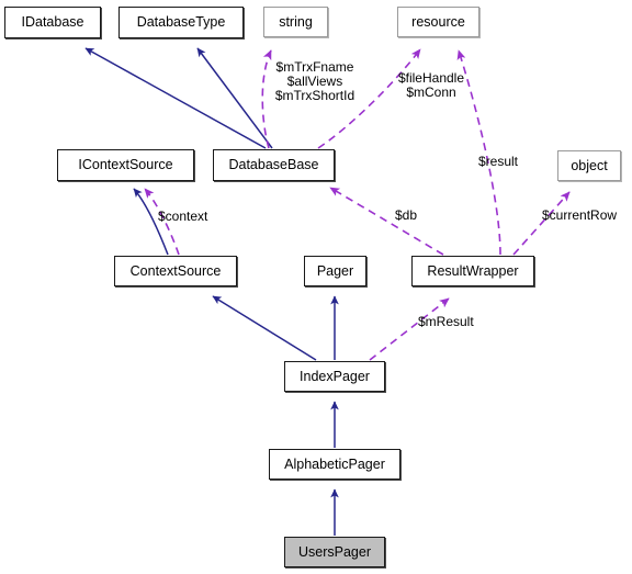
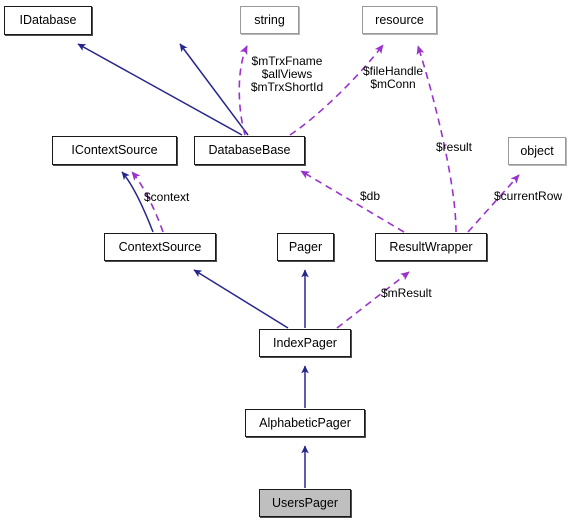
  IDatabase
- DatabaseType
  string
  resource
  IContextSource
  DatabaseBase
  object
  ContextSource
  Pager
  ResultWrapper
  IndexPager
  AlphabeticPager
  UsersPager
  $mTrxFname
  $allViews
  $mTrxShortId
  $fileHandle
  $mConn
  $result
  $currentRow
  $context
  $db
  $mResult
